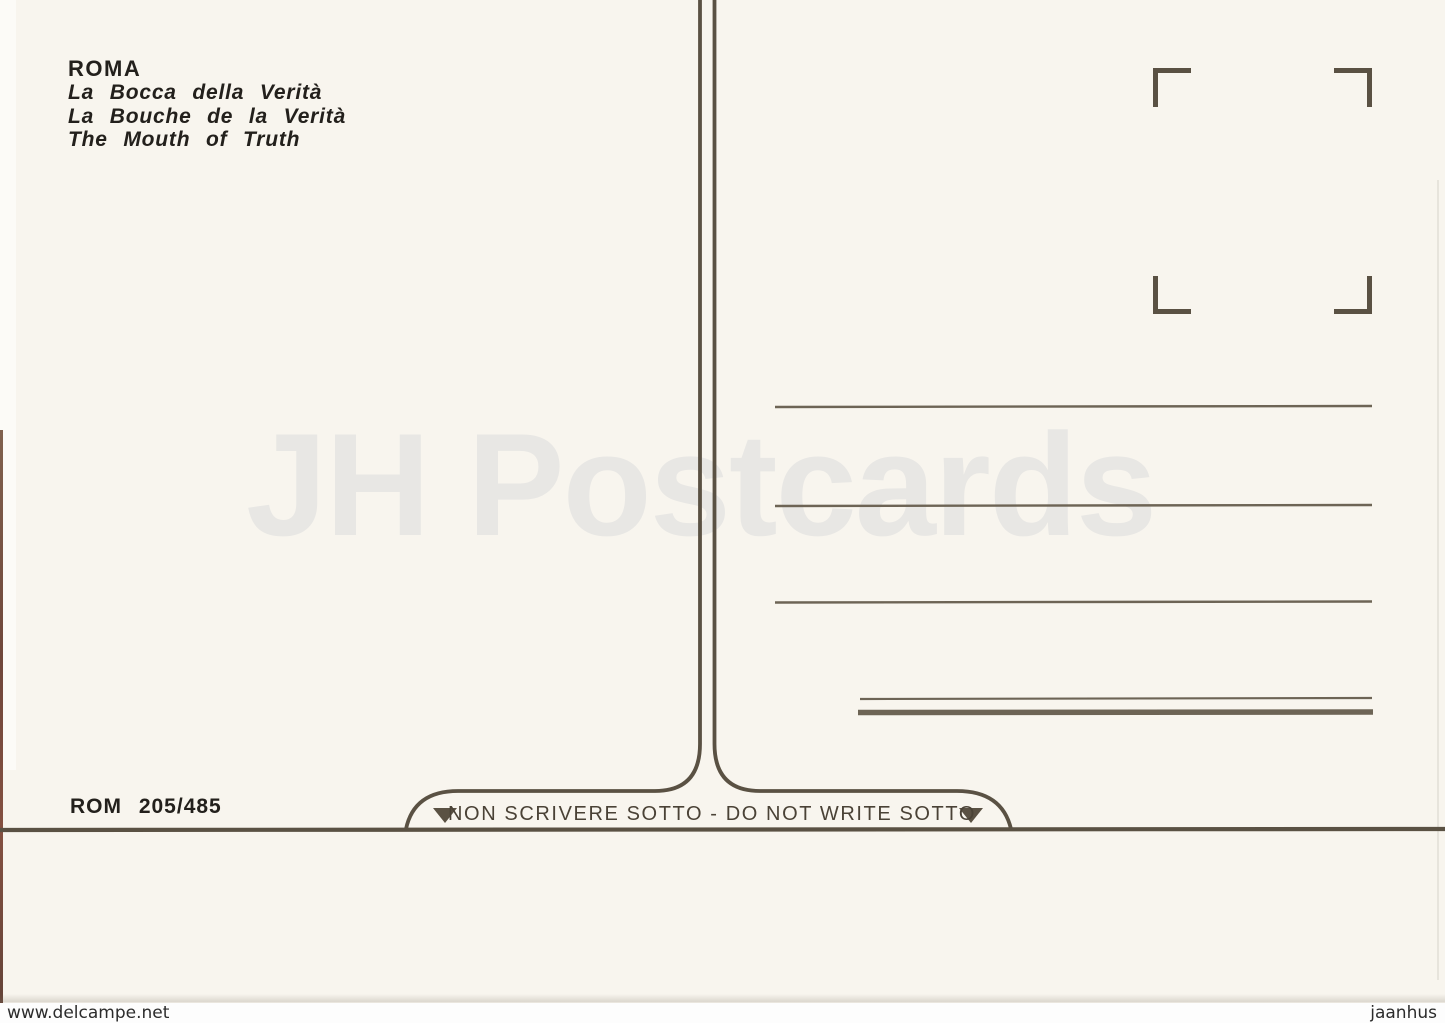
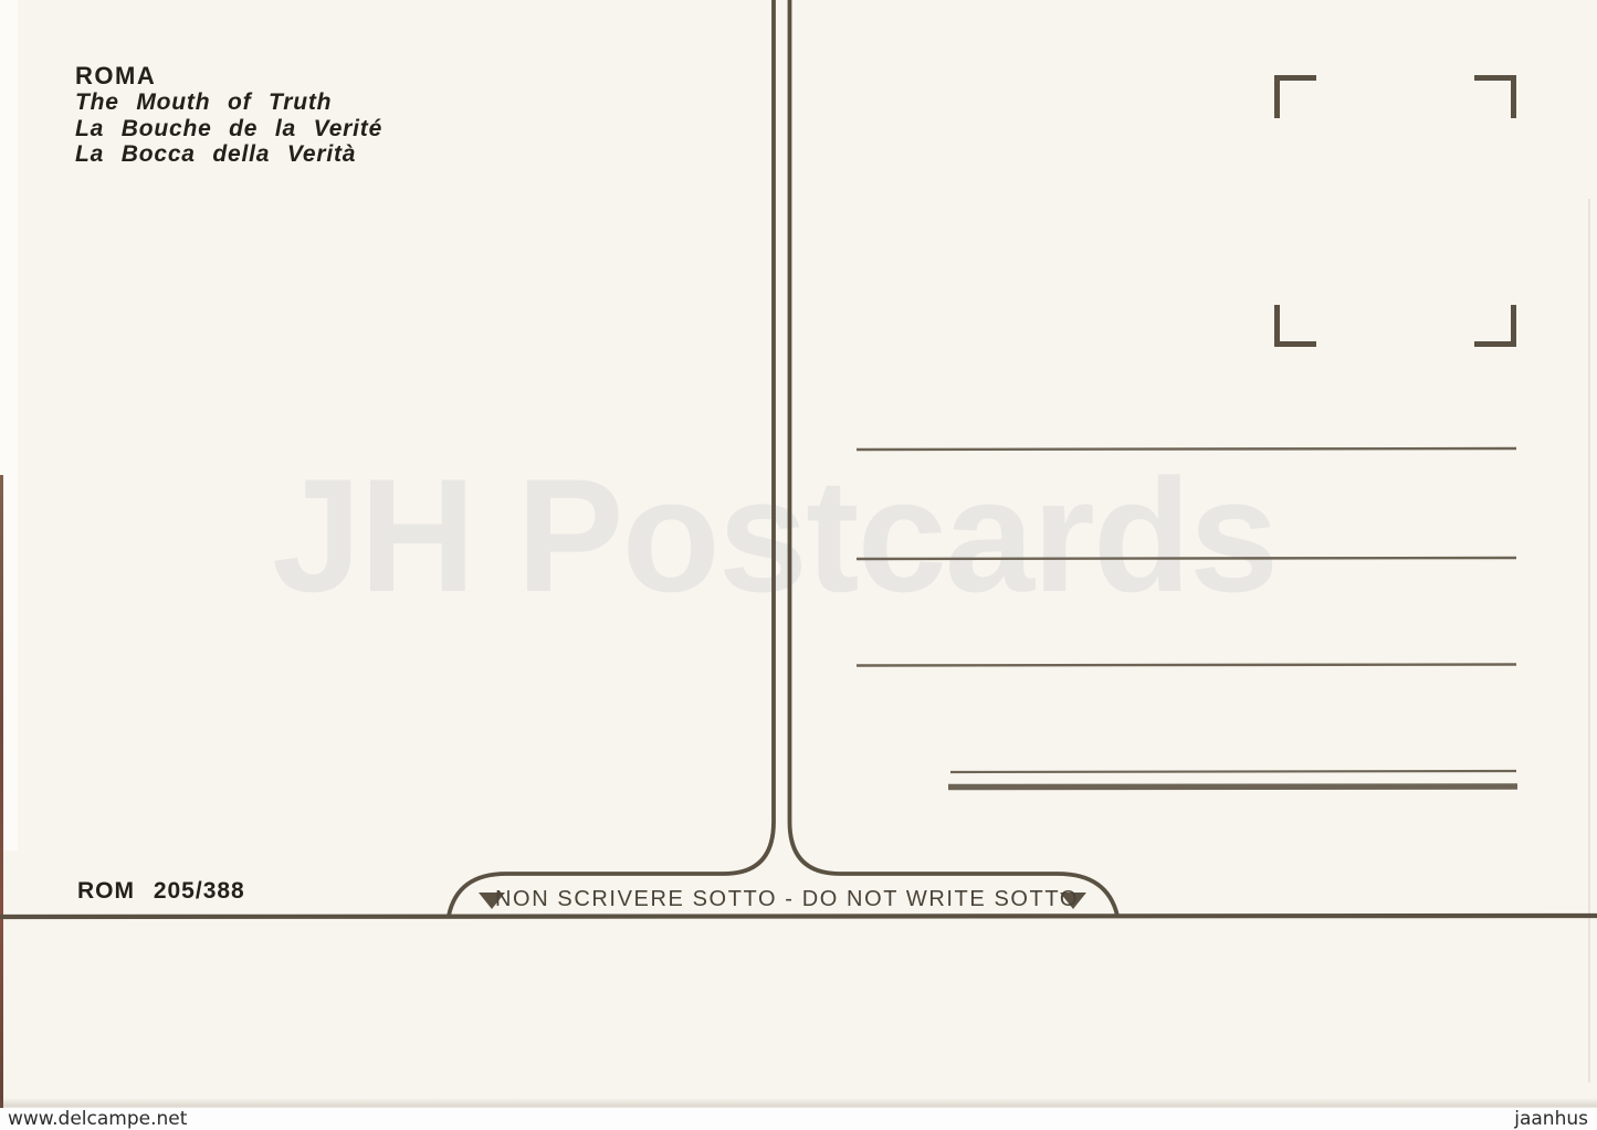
  JH Postcards
  ROMA
- La Bocca della Verità
+ The Mouth of Truth
- La Bouche de la Verità
+ La Bouche de la Verité
- The Mouth of Truth
+ La Bocca della Verità
- ROM 205/485
+ ROM 205/388
  NON SCRIVERE SOTTO - DO NOT WRITE SOTTO
  www.delcampe.net
  jaanhus
